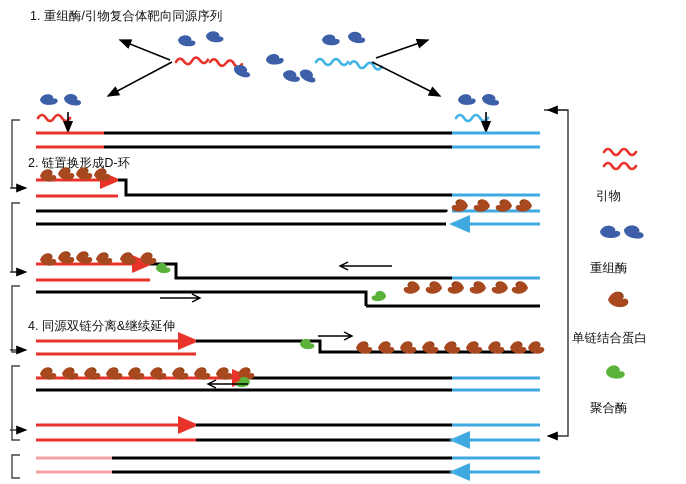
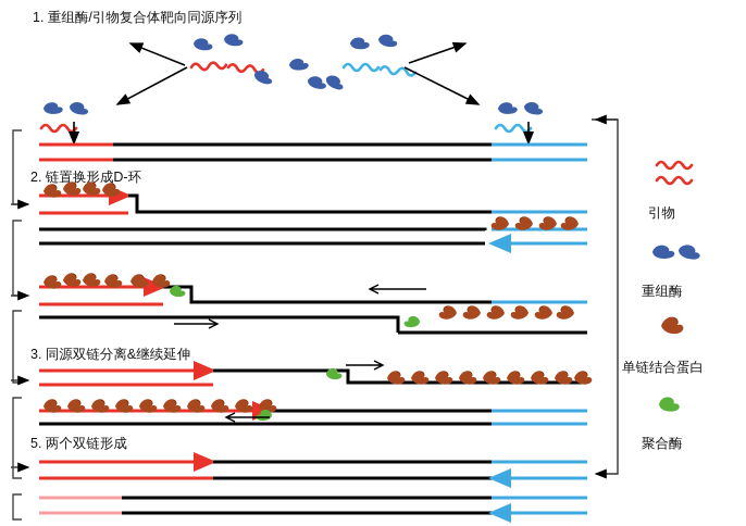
  1. 重组酶/引物复合体靶向同源序列
  2. 链置换形成D-环
- 4. 同源双链分离&继续延伸
+ 3. 同源双链分离&继续延伸
+ 5. 两个双链形成
  引物
  重组酶
  单链结合蛋白
  聚合酶
